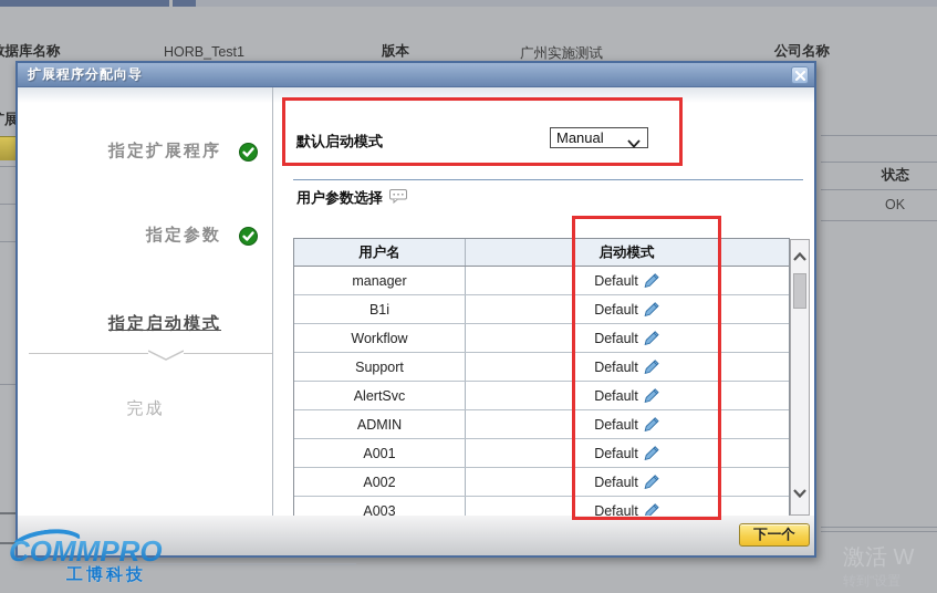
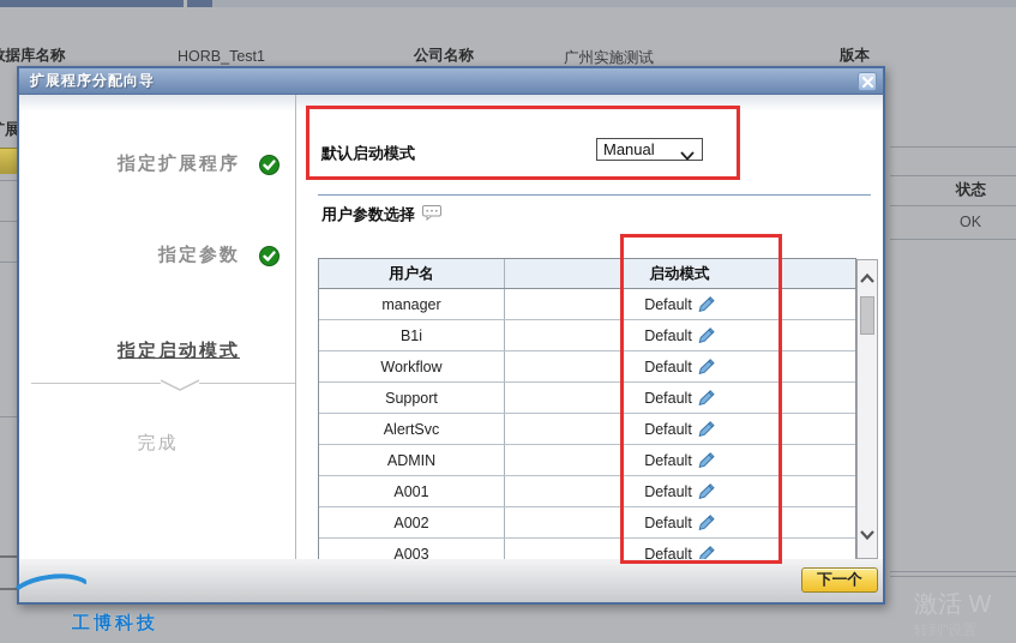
  据库名称
  HORB_Test1
- 版本
+ 公司名称
  广州实施测试
- 公司名称
+ 版本
  状态
  OK
  扩展程序分配向导
  指定扩展程序
  指定参数
  指定启动模式
  完成
  默认启动模式
  Manual
  用户参数选择
  用户名
  启动模式
  manager
  Default
  B1i
  Default
  Workflow
  Default
  Support
  Default
  AlertSvc
  Default
  ADMIN
  Default
  A001
  Default
  A002
  Default
  A003
  Default
  下一个
- COMMPRO
  工博科技
